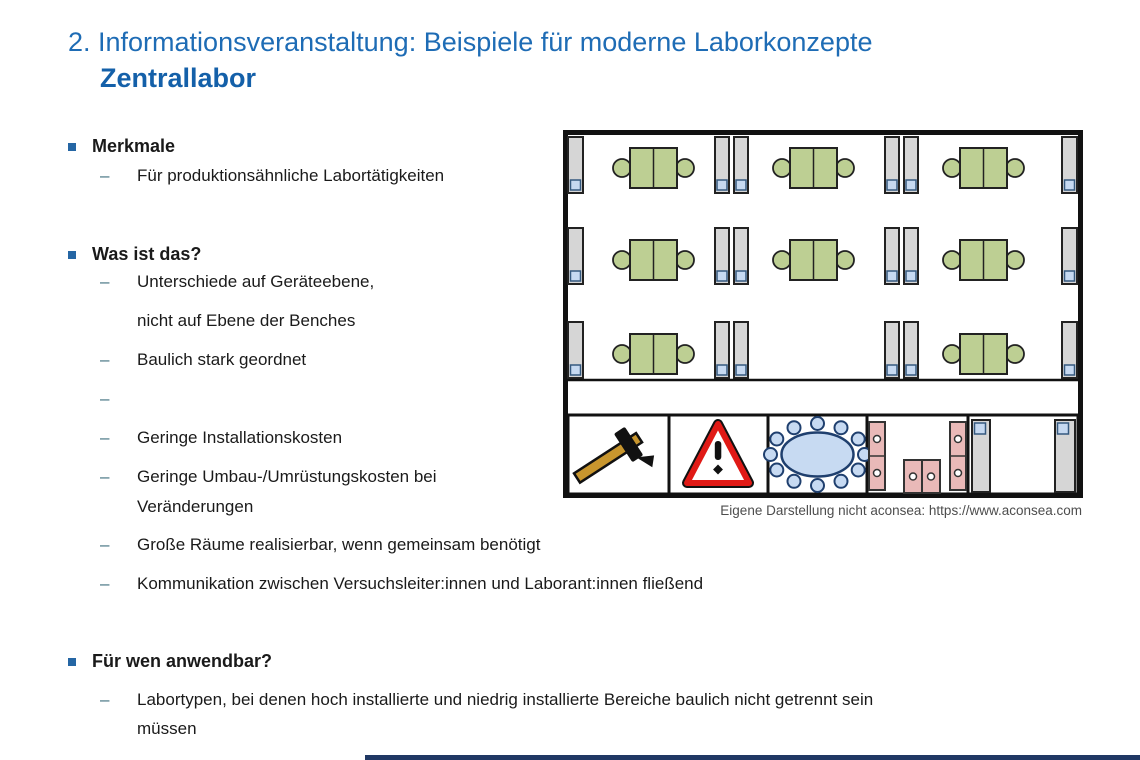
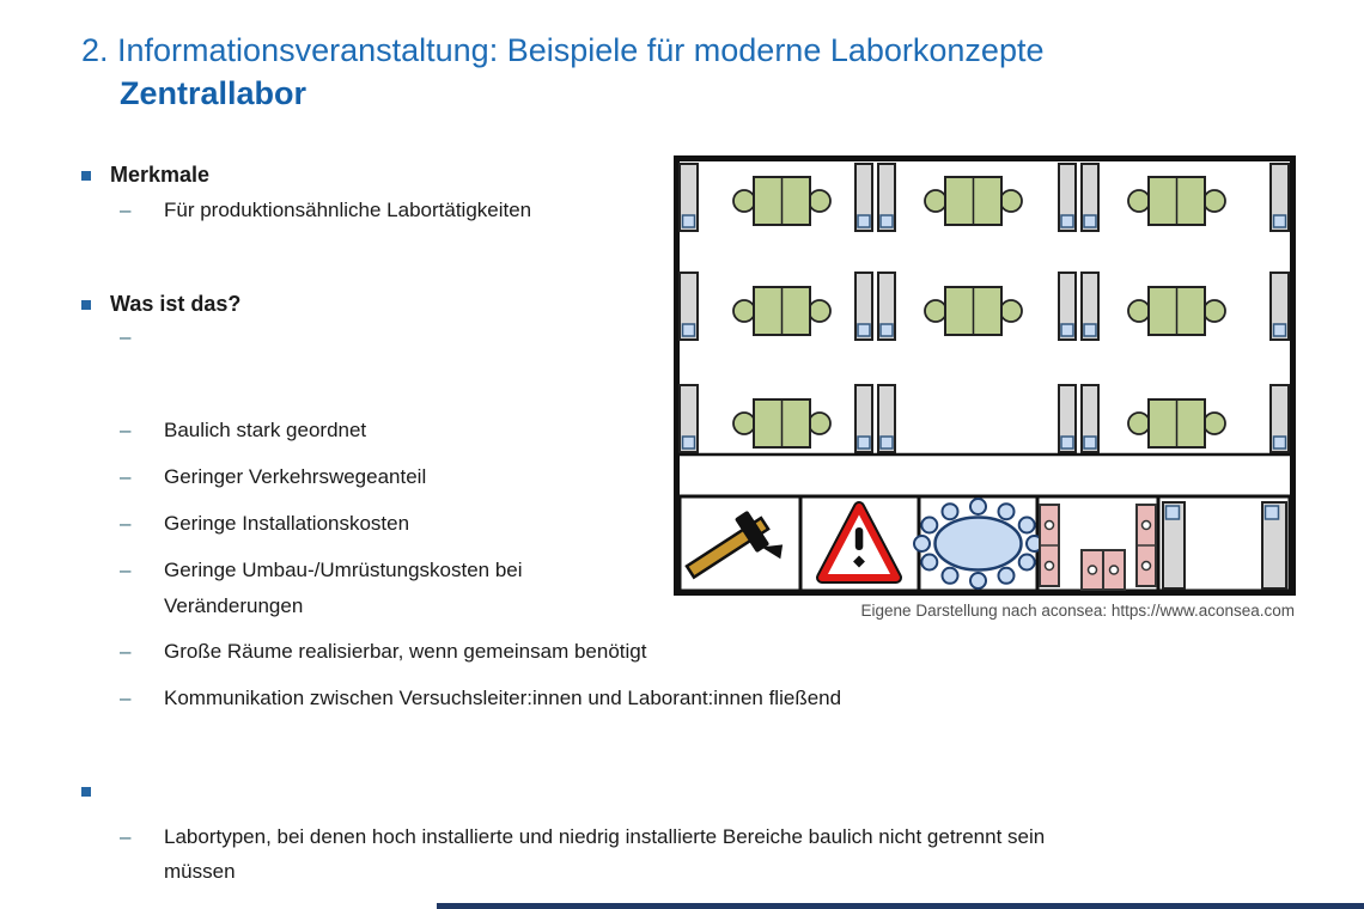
  2. Informationsveranstaltung: Beispiele für moderne Laborkonzepte
  Zentrallabor
  Merkmale
  –
  Für produktionsähnliche Labortätigkeiten
  Was ist das?
  –
- Unterschiede auf Geräteebene,
- nicht auf Ebene der Benches
  –
  Baulich stark geordnet
  –
+ Geringer Verkehrswegeanteil
  –
  Geringe Installationskosten
  –
  Geringe Umbau-/Umrüstungskosten bei
  Veränderungen
  –
  Große Räume realisierbar, wenn gemeinsam benötigt
  –
  Kommunikation zwischen Versuchsleiter:innen und Laborant:innen fließend
- Für wen anwendbar?
  –
  Labortypen, bei denen hoch installierte und niedrig installierte Bereiche baulich nicht getrennt sein
  müssen
- Eigene Darstellung nicht aconsea: https://www.aconsea.com
+ Eigene Darstellung nach aconsea: https://www.aconsea.com
